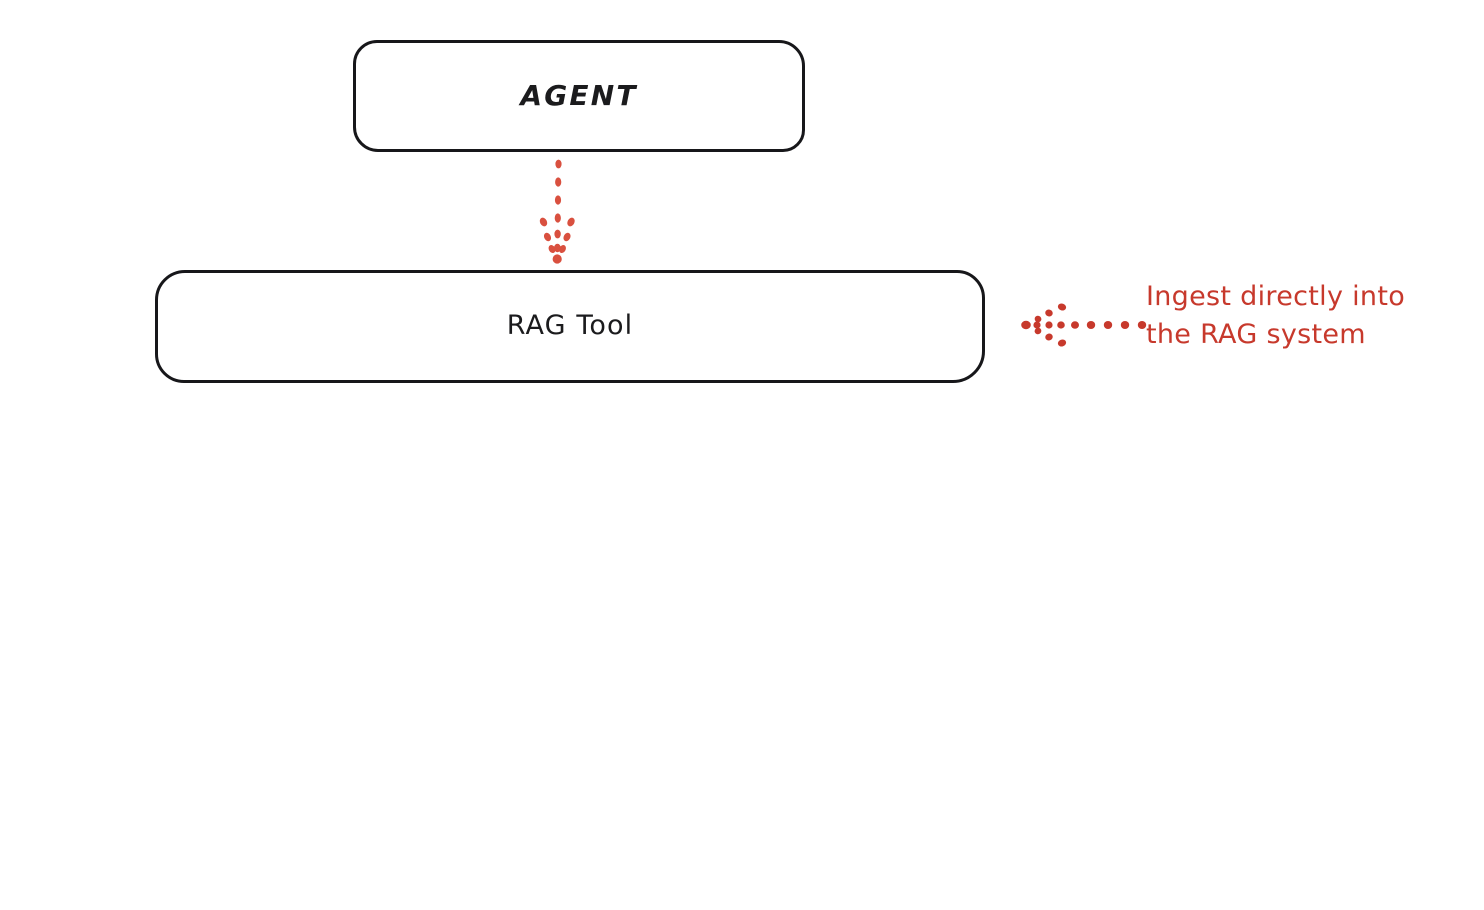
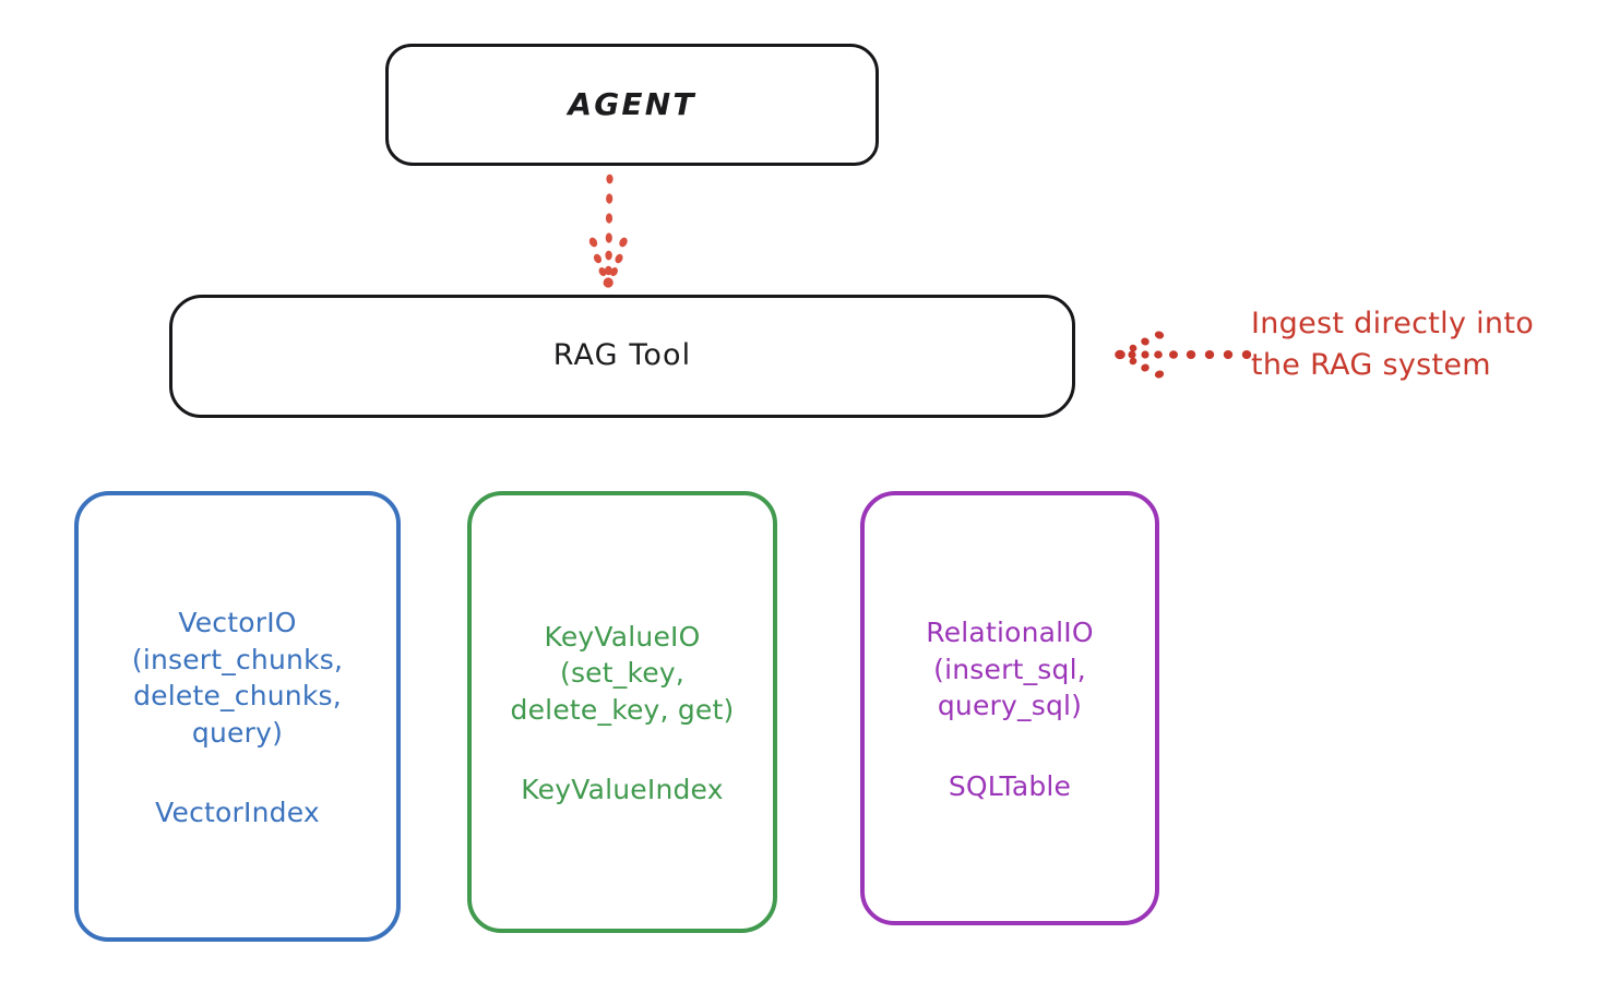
  AGENT
  RAG Tool
  Ingest directly into
  the RAG system
+ VectorIO
+ (insert_chunks,
+ delete_chunks,
+ query)
+ VectorIndex
+ KeyValueIO
+ (set_key,
+ delete_key, get)
+ KeyValueIndex
+ RelationalIO
+ (insert_sql,
+ query_sql)
+ SQLTable
